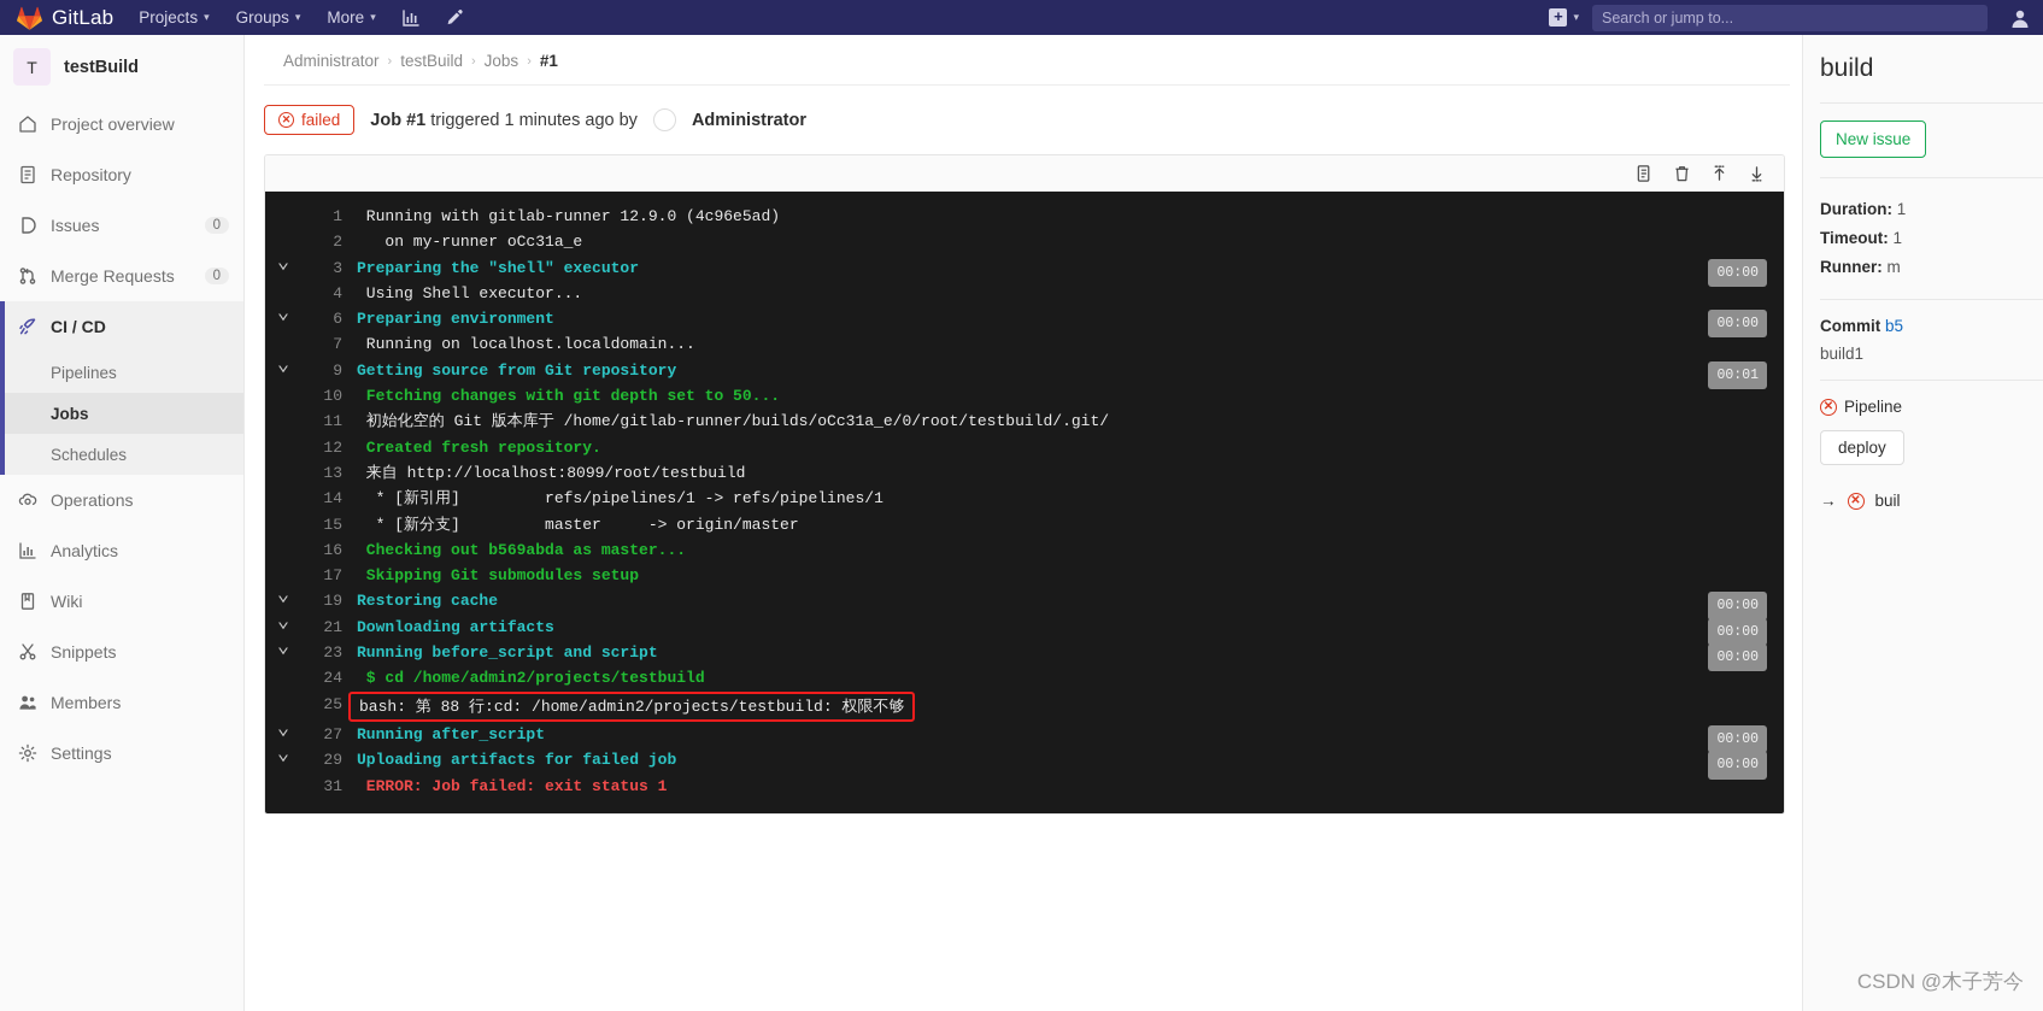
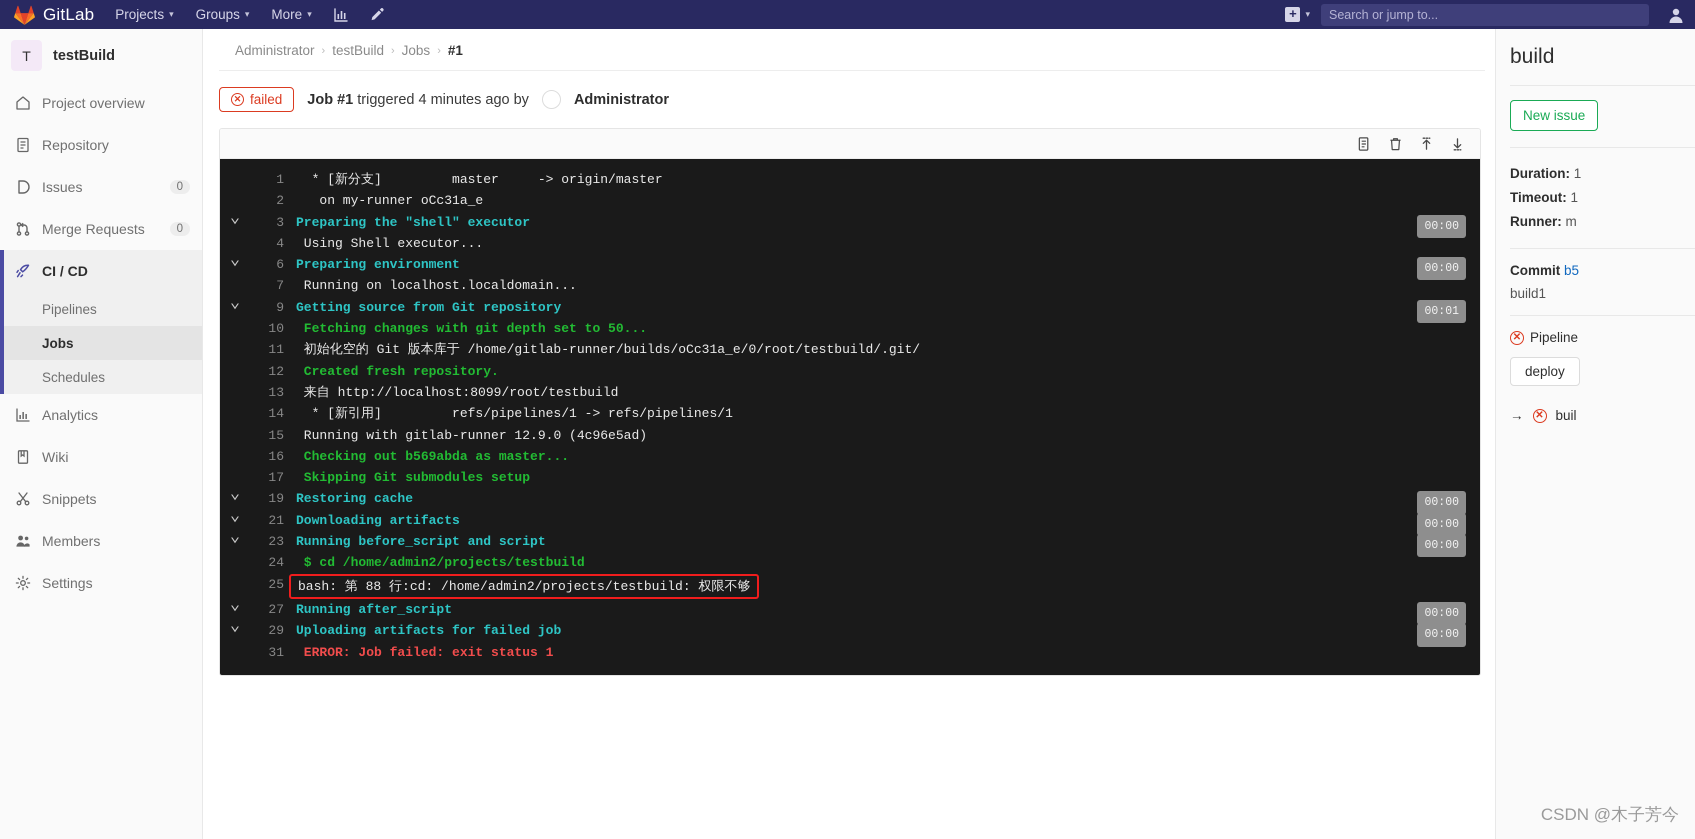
  GitLab
  Projects
  ▾
  Groups
  ▾
  More
  ▾
  +
  ▾
  Search or jump to...
  T
  testBuild
  Project overview
  Repository
  Issues
  0
  Merge Requests
  0
  CI / CD
  Pipelines
  Jobs
  Schedules
- Operations
  Analytics
  Wiki
  Snippets
  Members
  Settings
  Administrator
  ›
  testBuild
  ›
  Jobs
  ›
  #1
  ✕
  failed
- Job #1 triggered 1 minutes ago by
+ Job #1 triggered 4 minutes ago by
  Administrator
  1
- Running with gitlab-runner 12.9.0 (4c96e5ad)
+ * [新分支] master -> origin/master
  2
  on my-runner oCc31a_e
  ⌄
  3
  Preparing the "shell" executor
  00:00
  4
  Using Shell executor...
  ⌄
  6
  Preparing environment
  00:00
  7
  Running on localhost.localdomain...
  ⌄
  9
  Getting source from Git repository
  00:01
  10
  Fetching changes with git depth set to 50...
  11
  初始化空的 Git 版本库于 /home/gitlab-runner/builds/oCc31a_e/0/root/testbuild/.git/
  12
  Created fresh repository.
  13
  来自 http://localhost:8099/root/testbuild
  14
  * [新引用] refs/pipelines/1 -> refs/pipelines/1
  15
- * [新分支] master -> origin/master
+ Running with gitlab-runner 12.9.0 (4c96e5ad)
  16
  Checking out b569abda as master...
  17
  Skipping Git submodules setup
  ⌄
  19
  Restoring cache
  00:00
  ⌄
  21
  Downloading artifacts
  00:00
  ⌄
  23
  Running before_script and script
  00:00
  24
  $ cd /home/admin2/projects/testbuild
  25
  bash: 第 88 行:cd: /home/admin2/projects/testbuild: 权限不够
  ⌄
  27
  Running after_script
  00:00
  ⌄
  29
  Uploading artifacts for failed job
  00:00
  31
  ERROR: Job failed: exit status 1
  build
  New issue
  Duration: 1
  Timeout: 1
  Runner: m
  Commit b5
  build1
  ✕
  Pipeline
  deploy
  →
  ✕
  buil
  CSDN @木子芳今
